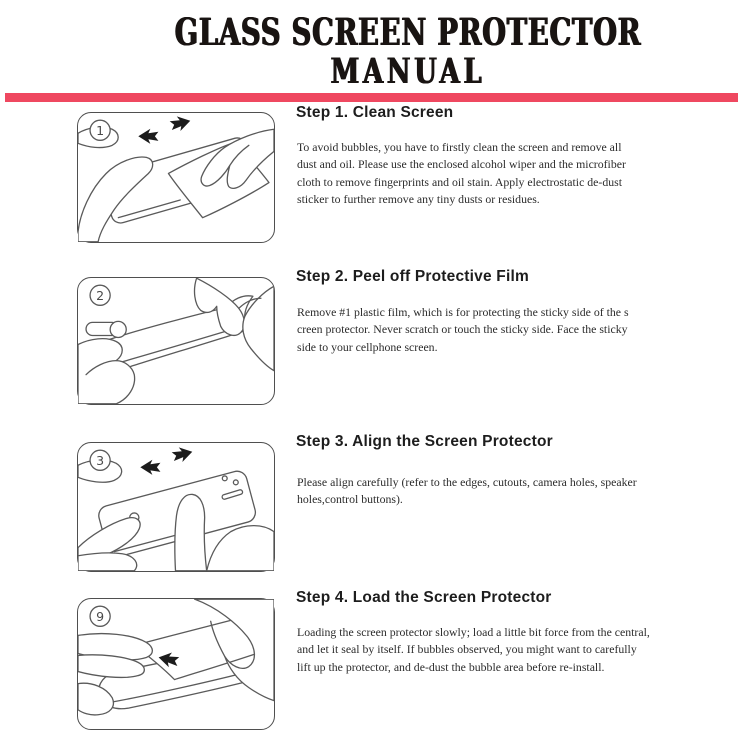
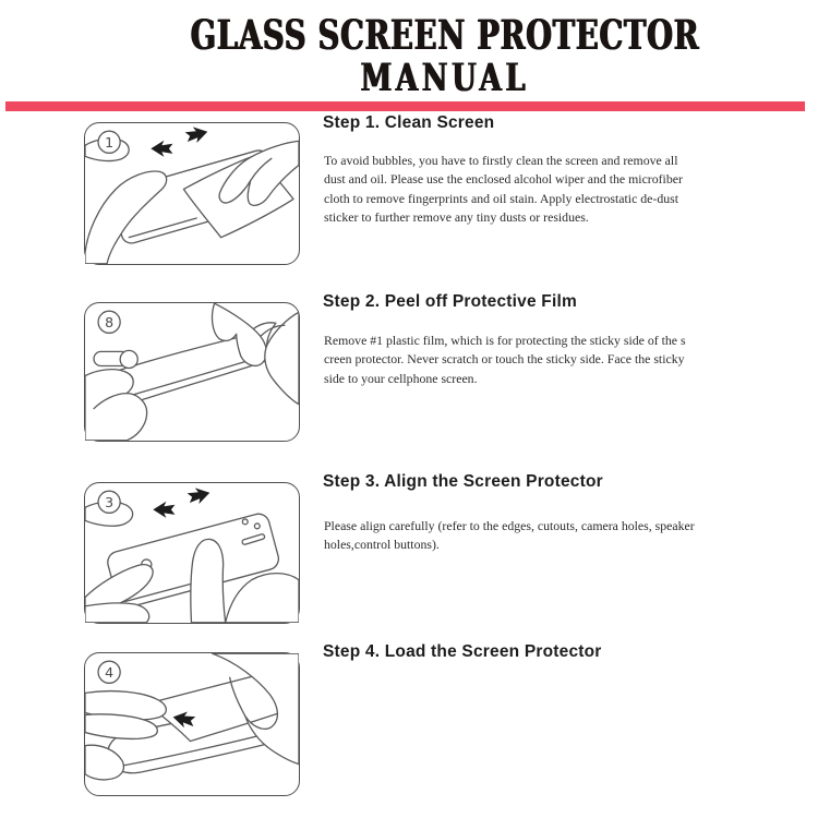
  GLASS SCREEN PROTECTOR
  MANUAL
  1
  Step 1. Clean Screen
  To avoid bubbles, you have to firstly clean the screen and remove all
  dust and oil. Please use the enclosed alcohol wiper and the microfiber
  cloth to remove fingerprints and oil stain. Apply electrostatic de-dust
  sticker to further remove any tiny dusts or residues.
- 2
+ 8
  Step 2. Peel off Protective Film
  Remove #1 plastic film, which is for protecting the sticky side of the s
  creen protector. Never scratch or touch the sticky side. Face the sticky
  side to your cellphone screen.
  3
  Step 3. Align the Screen Protector
  Please align carefully (refer to the edges, cutouts, camera holes, speaker
  holes,control buttons).
- 9
+ 4
  Step 4. Load the Screen Protector
- Loading the screen protector slowly; load a little bit force from the central,
- and let it seal by itself. If bubbles observed, you might want to carefully
- lift up the protector, and de-dust the bubble area before re-install.
